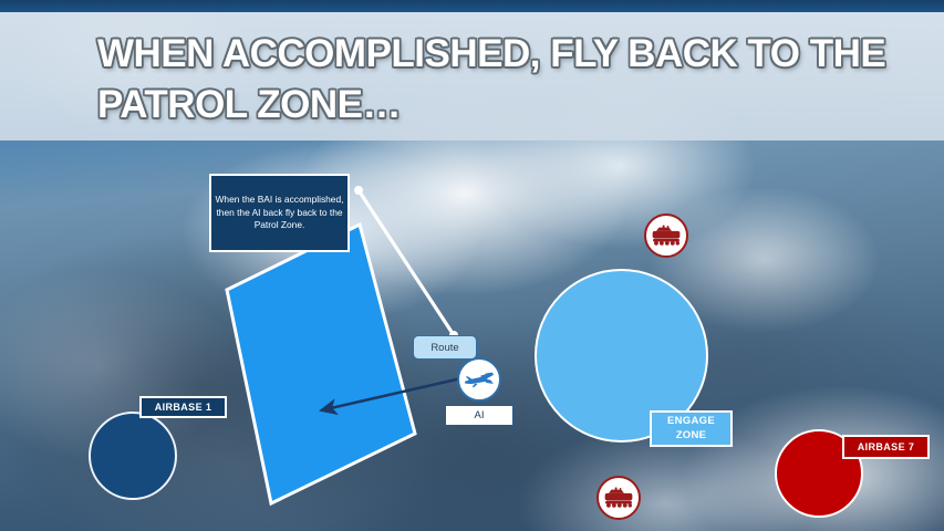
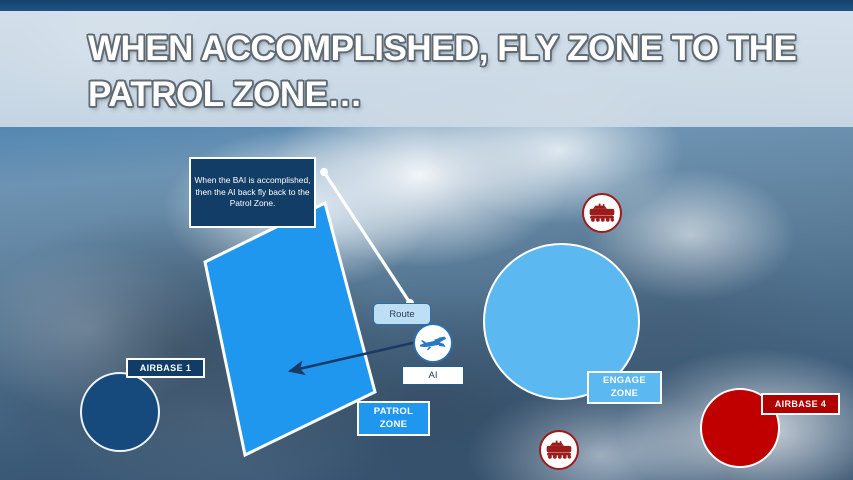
- WHEN ACCOMPLISHED, FLY BACK TO THE PATROL ZONE…
+ WHEN ACCOMPLISHED, FLY ZONE TO THE PATROL ZONE…
  When the BAI is accomplished, then the AI back fly back to the Patrol Zone.
  Route
  AI
+ PATROL ZONE
  ENGAGE ZONE
  AIRBASE 1
- AIRBASE 7
+ AIRBASE 4
